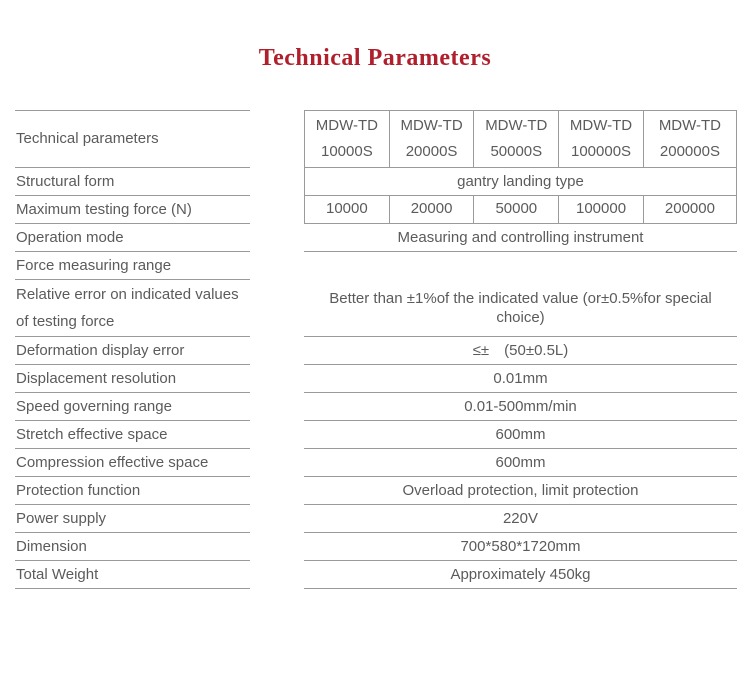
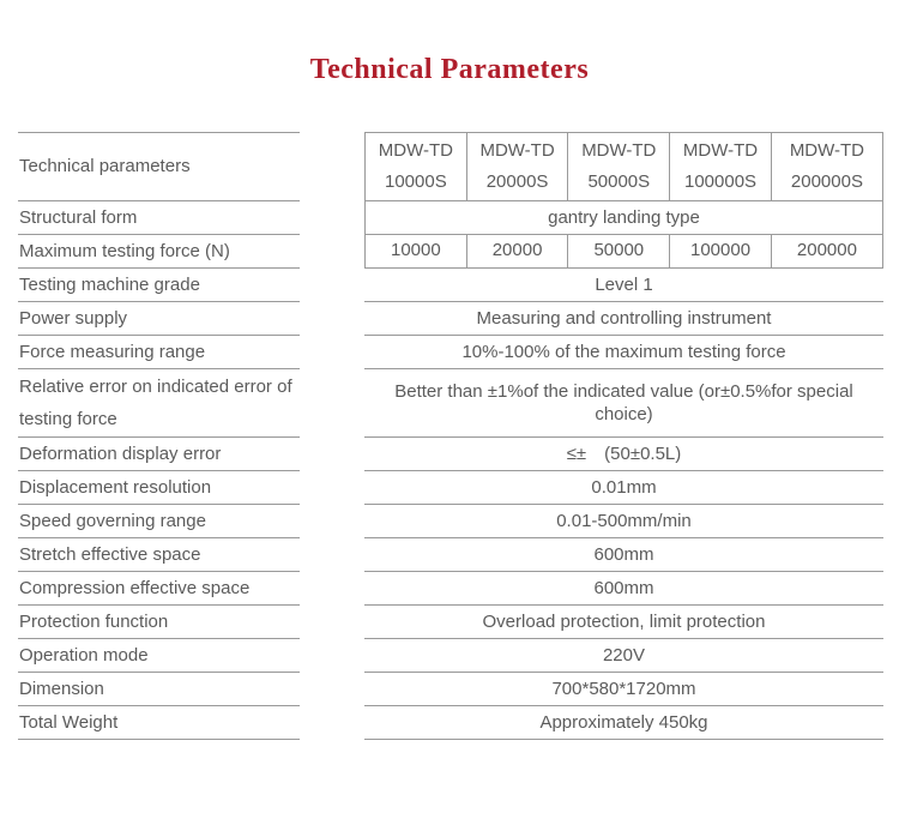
  Technical Parameters
  Technical parameters
  MDW-TD
  10000S
  MDW-TD
  20000S
  MDW-TD
  50000S
  MDW-TD
  100000S
  MDW-TD
  200000S
  Structural form
  gantry landing type
  Maximum testing force (N)
  10000
  20000
  50000
  100000
  200000
+ Testing machine grade
+ Level 1
- Operation mode
+ Power supply
  Measuring and controlling instrument
  Force measuring range
+ 10%-100% of the maximum testing force
- Relative error on indicated values of testing force
+ Relative error on indicated error of testing force
  Better than ±1%of the indicated value (or±0.5%for special choice)
  Deformation display error
  ≤± (50±0.5L)
  Displacement resolution
  0.01mm
  Speed governing range
  0.01-500mm/min
  Stretch effective space
  600mm
  Compression effective space
  600mm
  Protection function
  Overload protection, limit protection
- Power supply
+ Operation mode
  220V
  Dimension
  700*580*1720mm
  Total Weight
  Approximately 450kg
